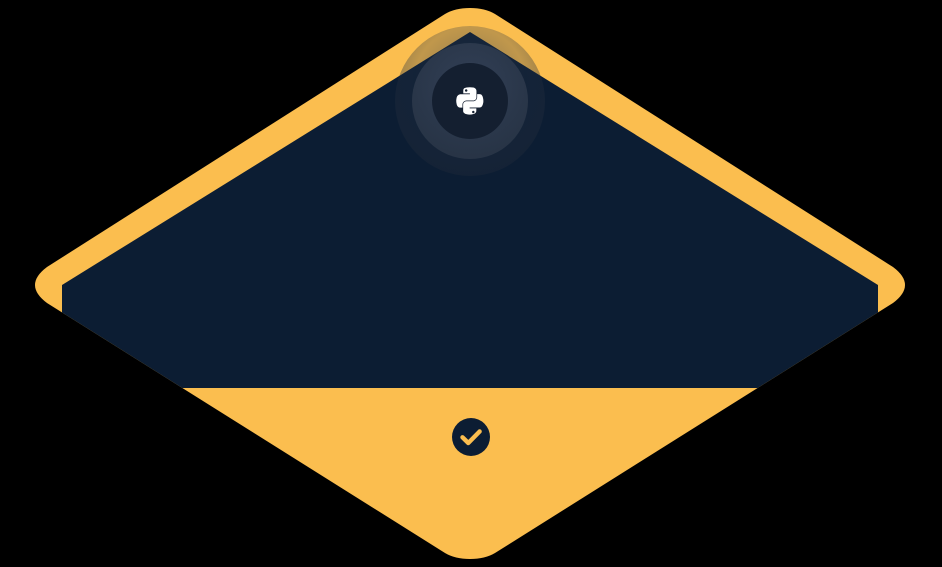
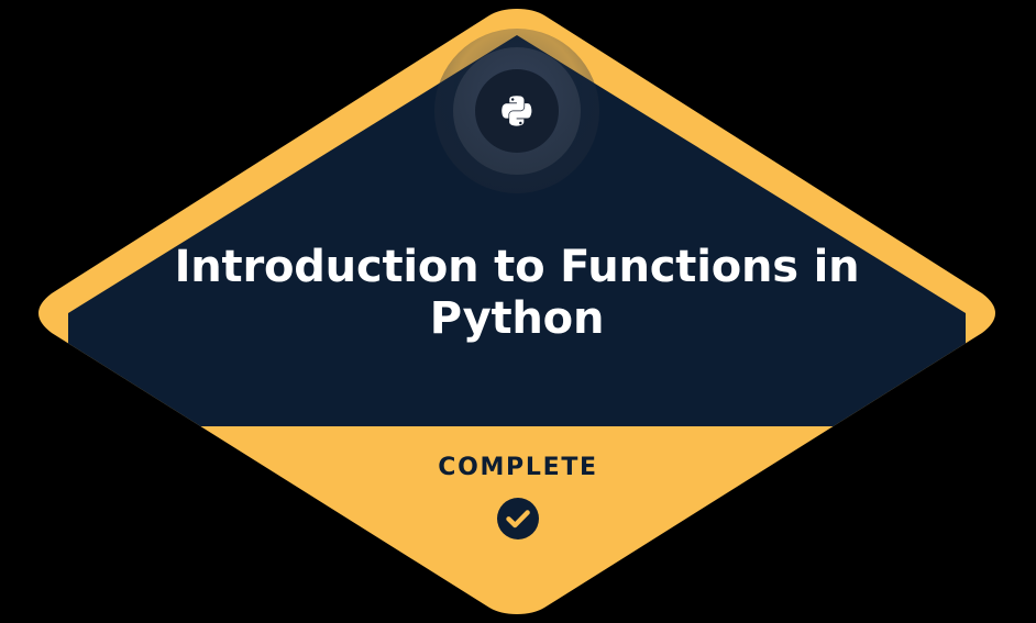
+ Introduction to Functions in Python
+ COMPLETE
